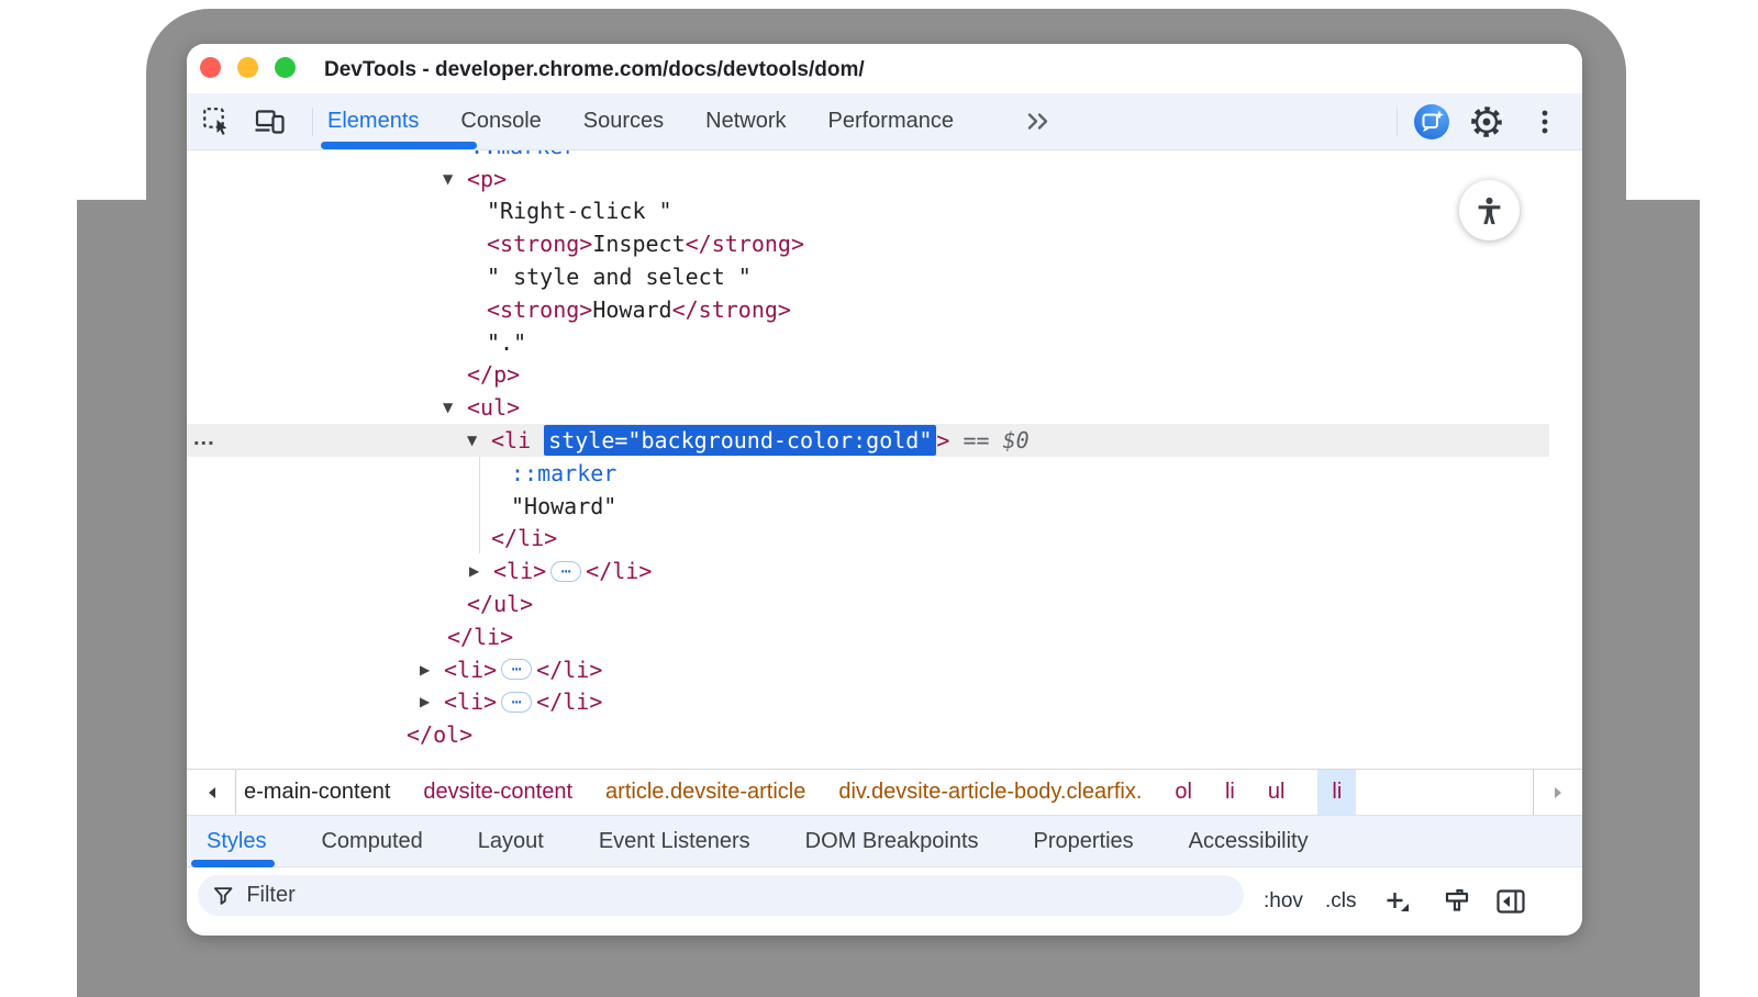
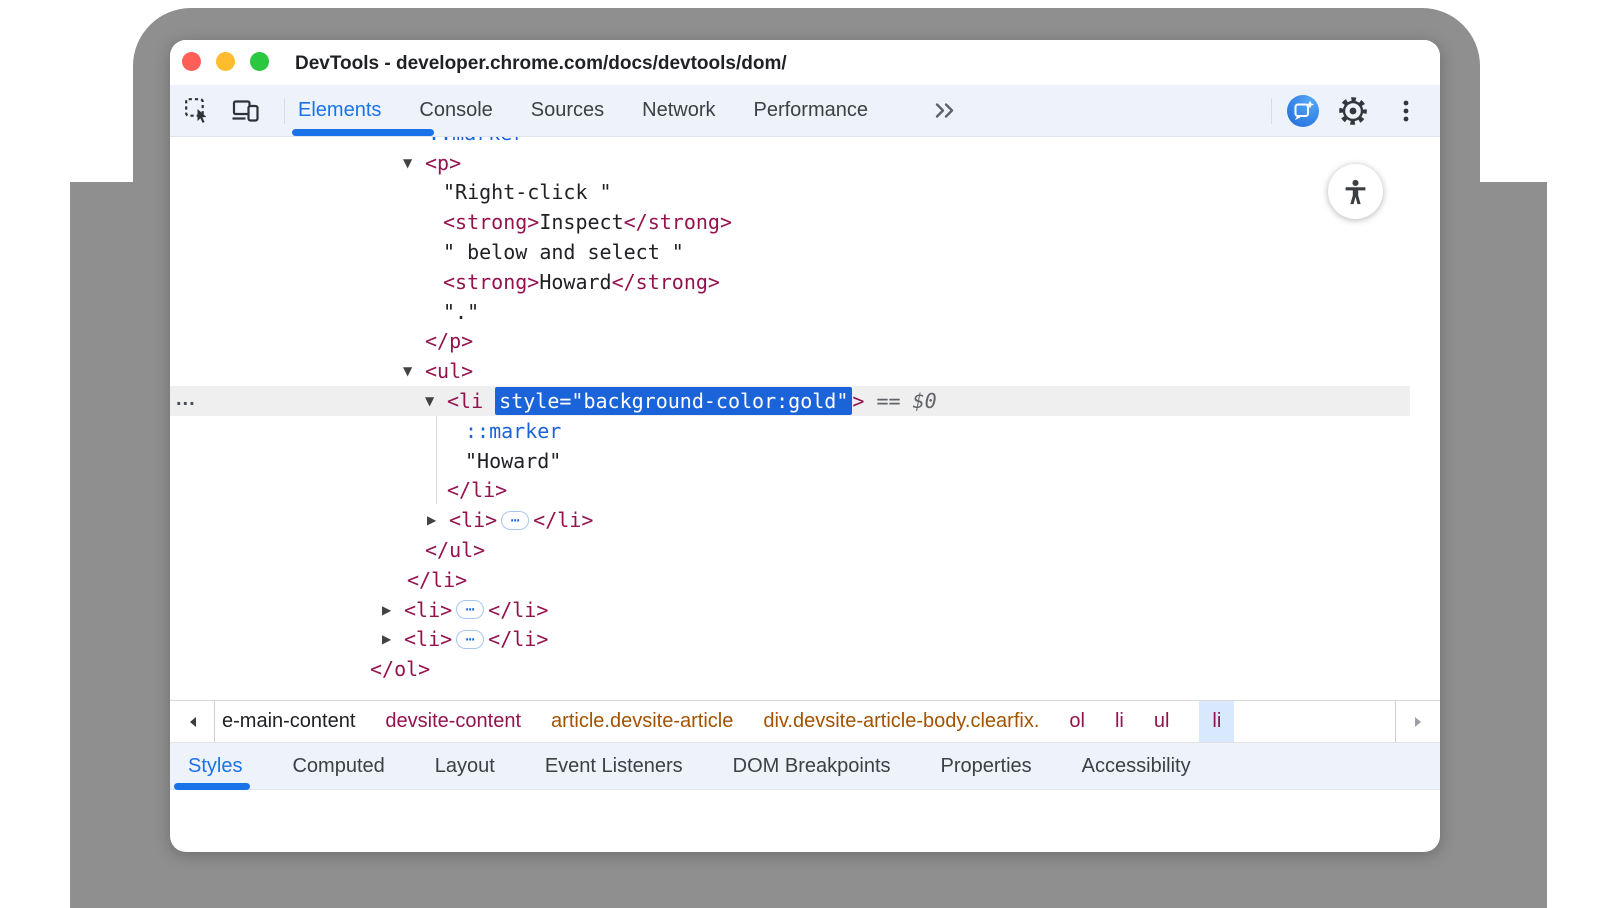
  DevTools - developer.chrome.com/docs/devtools/dom/
  Elements
  Console
  Sources
  Network
  Performance
  ▼
  <p>
  "Right-click "
  <strong>
  Inspect
  </strong>
- " style and select "
+ " below and select "
  <strong>
  Howard
  </strong>
  "."
  </p>
  ▼
  <ul>
  ...
  ▼
  <li
  style="background-color:gold"
  >
  ==
  $0
  ::marker
  "Howard"
  </li>
  ▶
  <li>
  ⋯
  </li>
  </ul>
  </li>
  ▶
  <li>
  ⋯
  </li>
  ▶
  <li>
  ⋯
  </li>
  </ol>
  e-main-content
  devsite-content
  article.devsite-article
  div.devsite-article-body.clearfix.
  ol
  li
  ul
  li
  Styles
  Computed
  Layout
  Event Listeners
  DOM Breakpoints
  Properties
  Accessibility
- Filter
- :hov
- .cls
